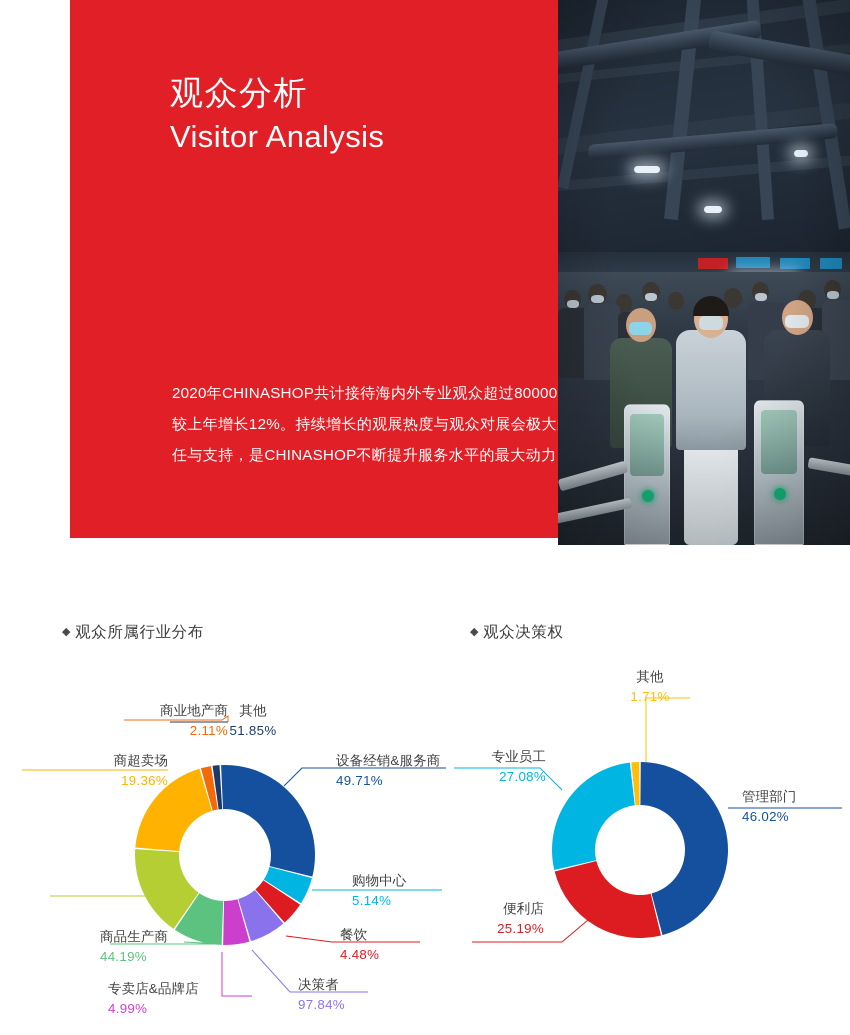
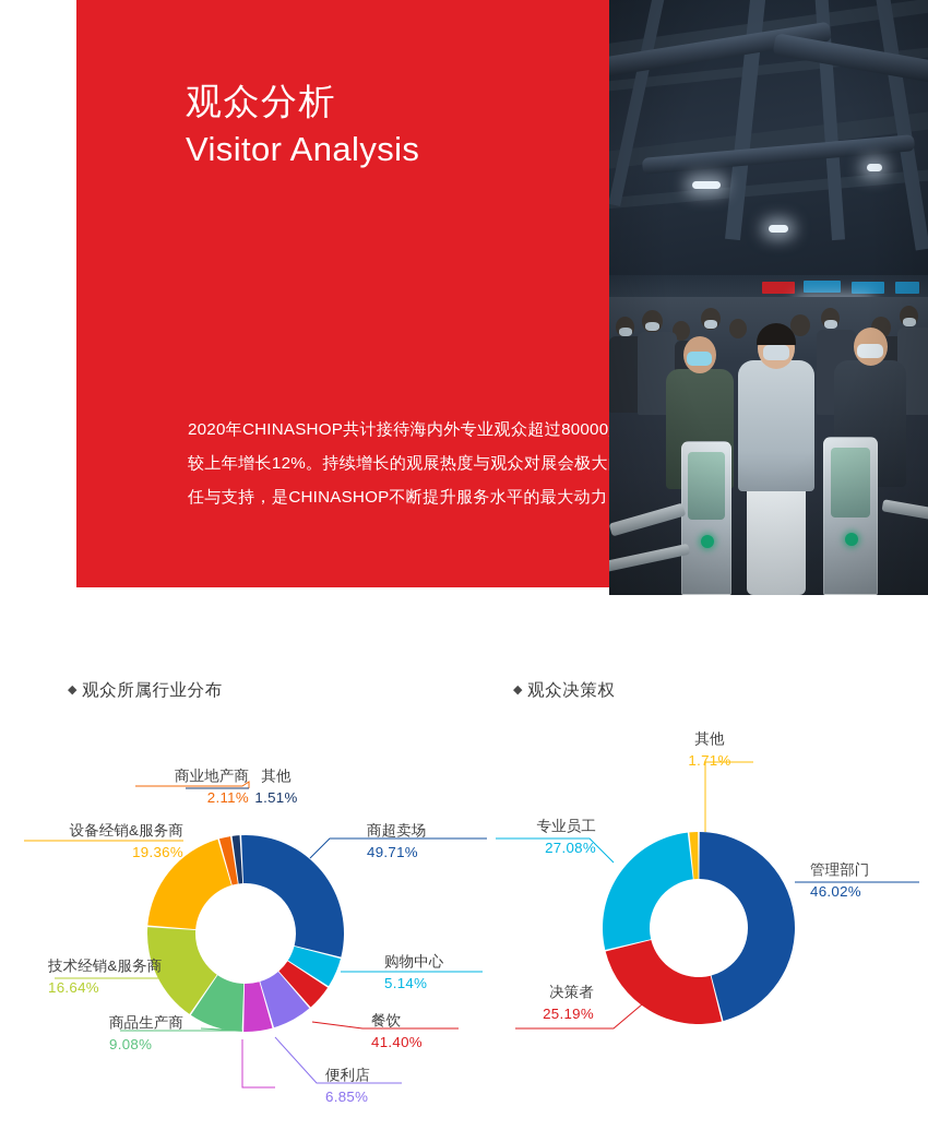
  观众分析
  Visitor Analysis
  2020年CHINASHOP共计接待海内外专业观众超过80000较上年增长12%。持续增长的观展热度与观众对展会极大任与支持，是CHINASHOP不断提升服务水平的最大动力
  ◆ 观众所属行业分布
  ◆ 观众决策权
- 商超卖场
+ 设备经销&服务商
  19.36%
  商业地产商
  2.11%
  其他
- 51.85%
+ 1.51%
- 设备经销&服务商
+ 商超卖场
  49.71%
  购物中心
  5.14%
  餐饮
- 4.48%
+ 41.40%
- 决策者
+ 便利店
- 97.84%
+ 6.85%
- 专卖店&品牌店
- 4.99%
  商品生产商
- 44.19%
+ 9.08%
+ 技术经销&服务商
+ 16.64%
  其他
  1.71%
  专业员工
  27.08%
  管理部门
  46.02%
- 便利店
+ 决策者
  25.19%
